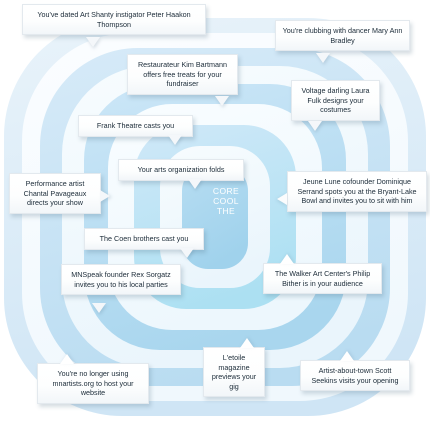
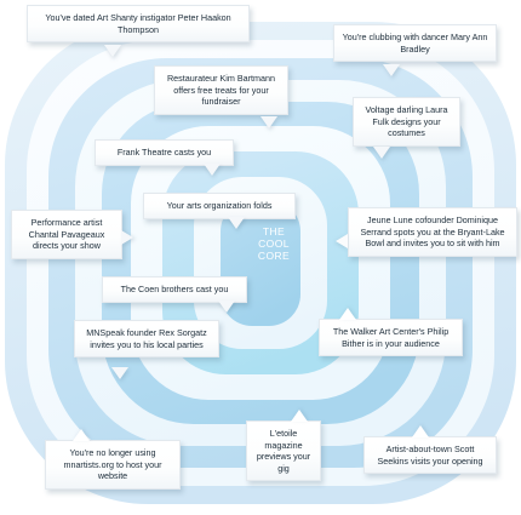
- CORE
+ THE
  COOL
- THE
+ CORE
  You've dated Art Shanty instigator Peter Haakon Thompson
  You're clubbing with dancer Mary Ann Bradley
  Restaurateur Kim Bartmann offers free treats for your fundraiser
  Voltage darling Laura Fulk designs your costumes
  Frank Theatre casts you
  Your arts organization folds
  Performance artist Chantal Pavageaux directs your show
  Jeune Lune cofounder Dominique Serrand spots you at the Bryant-Lake Bowl and invites you to sit with him
  The Coen brothers cast you
  MNSpeak founder Rex Sorgatz invites you to his local parties
  The Walker Art Center's Philip Bither is in your audience
  You're no longer using mnartists.org to host your website
  L'etoile magazine previews your gig
  Artist-about-town Scott Seekins visits your opening
